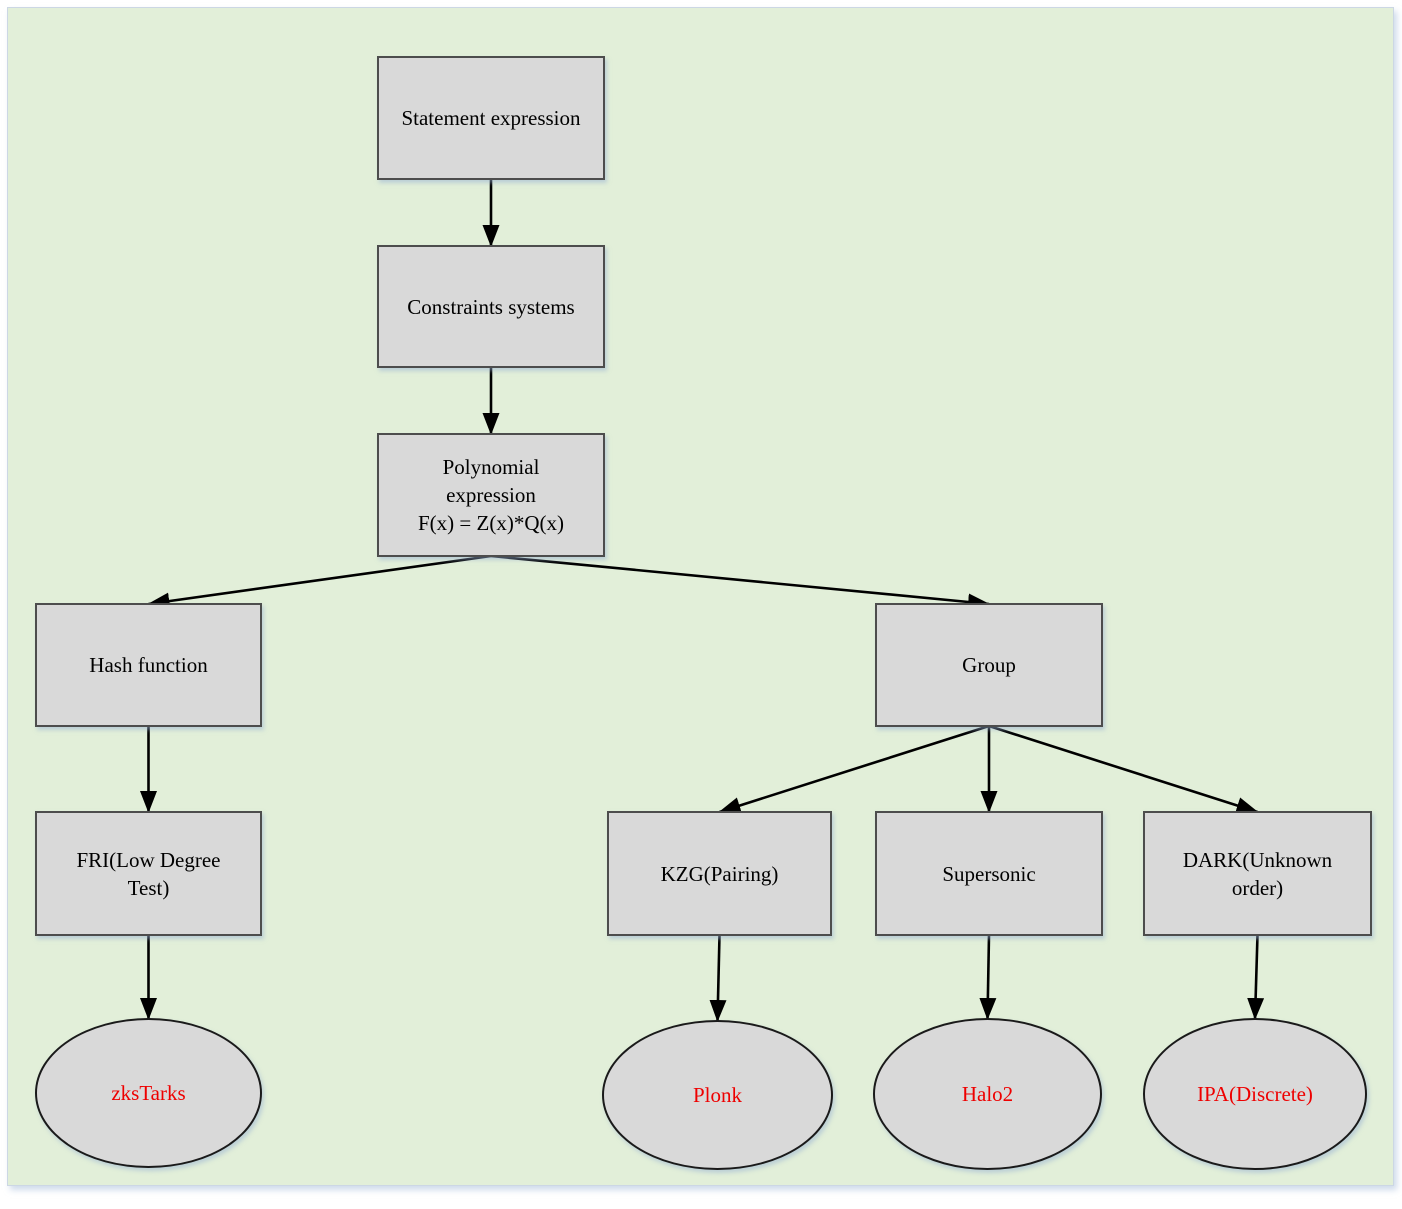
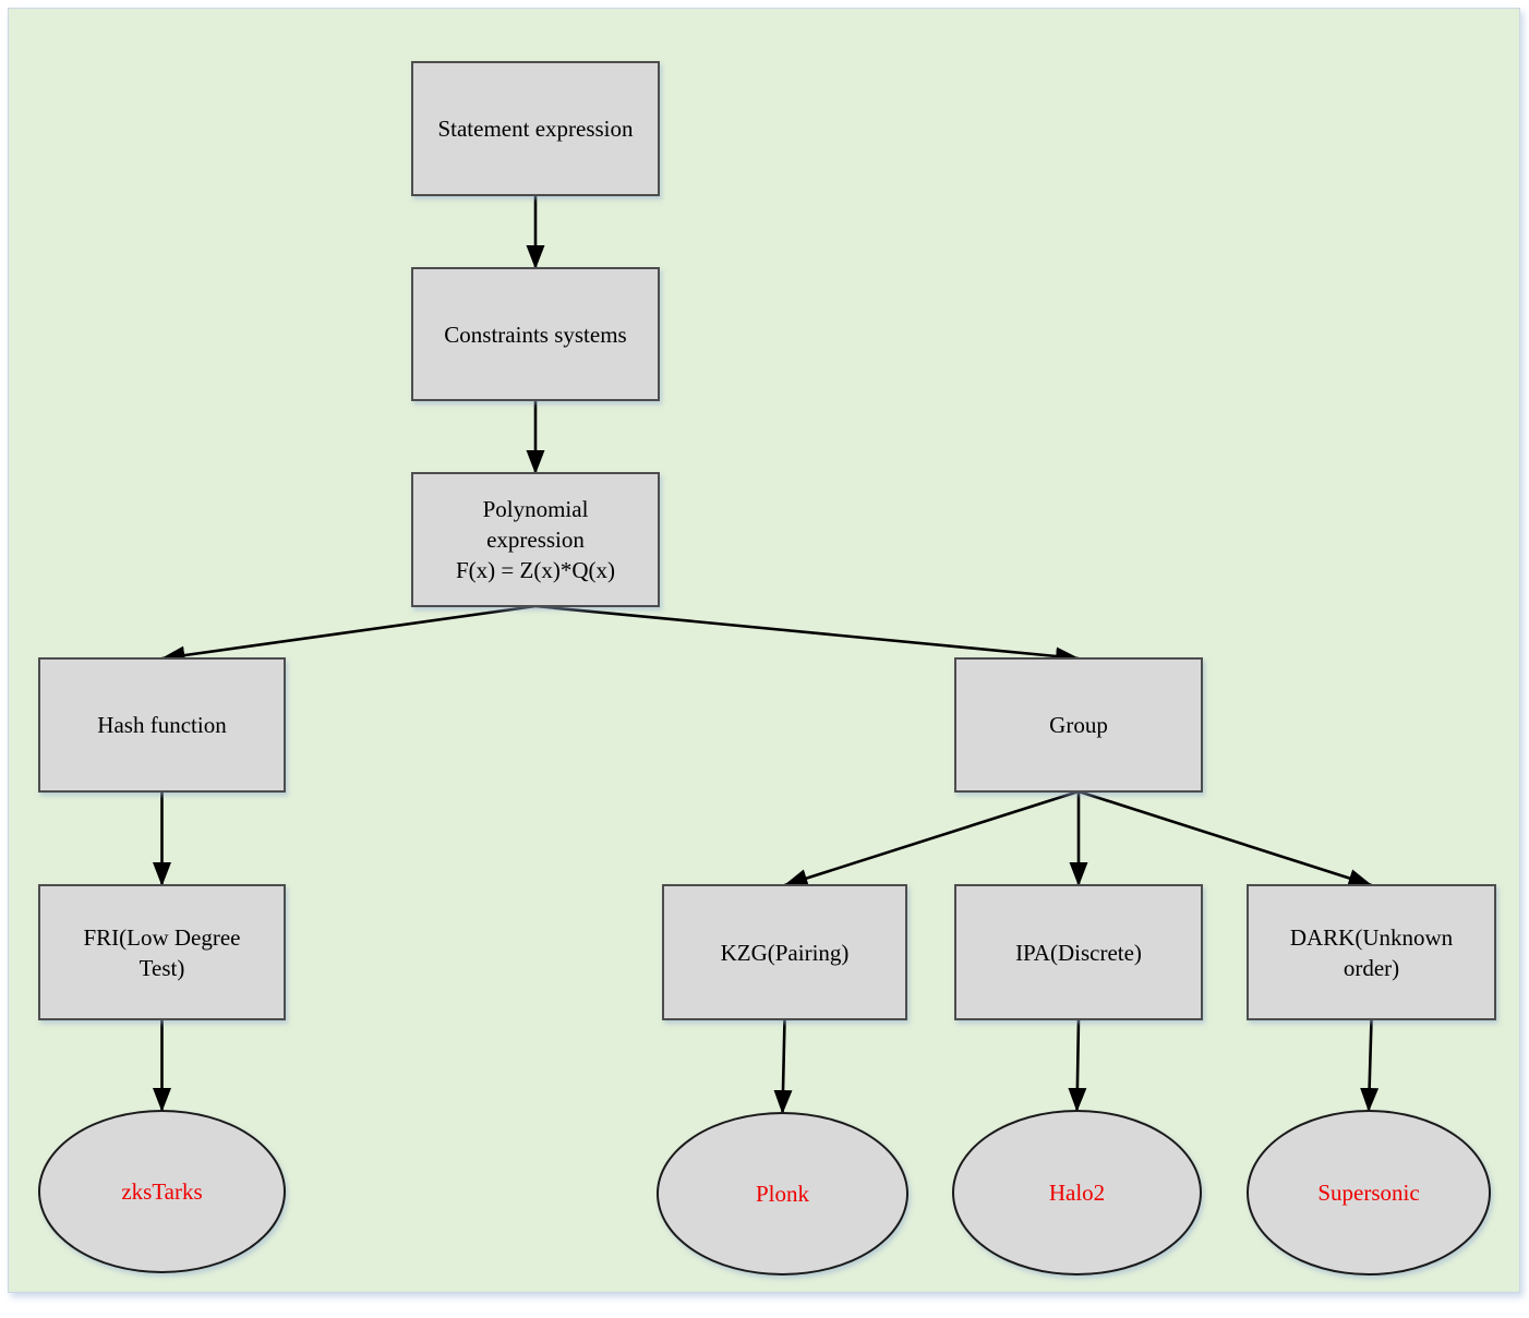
  Statement expression
  Constraints systems
  Polynomial
  expression
  F(x) = Z(x)*Q(x)
  Hash function
  Group
  FRI(Low Degree
  Test)
  KZG(Pairing)
- Supersonic
+ IPA(Discrete)
  DARK(Unknown
  order)
  zksTarks
  Plonk
  Halo2
- IPA(Discrete)
+ Supersonic
